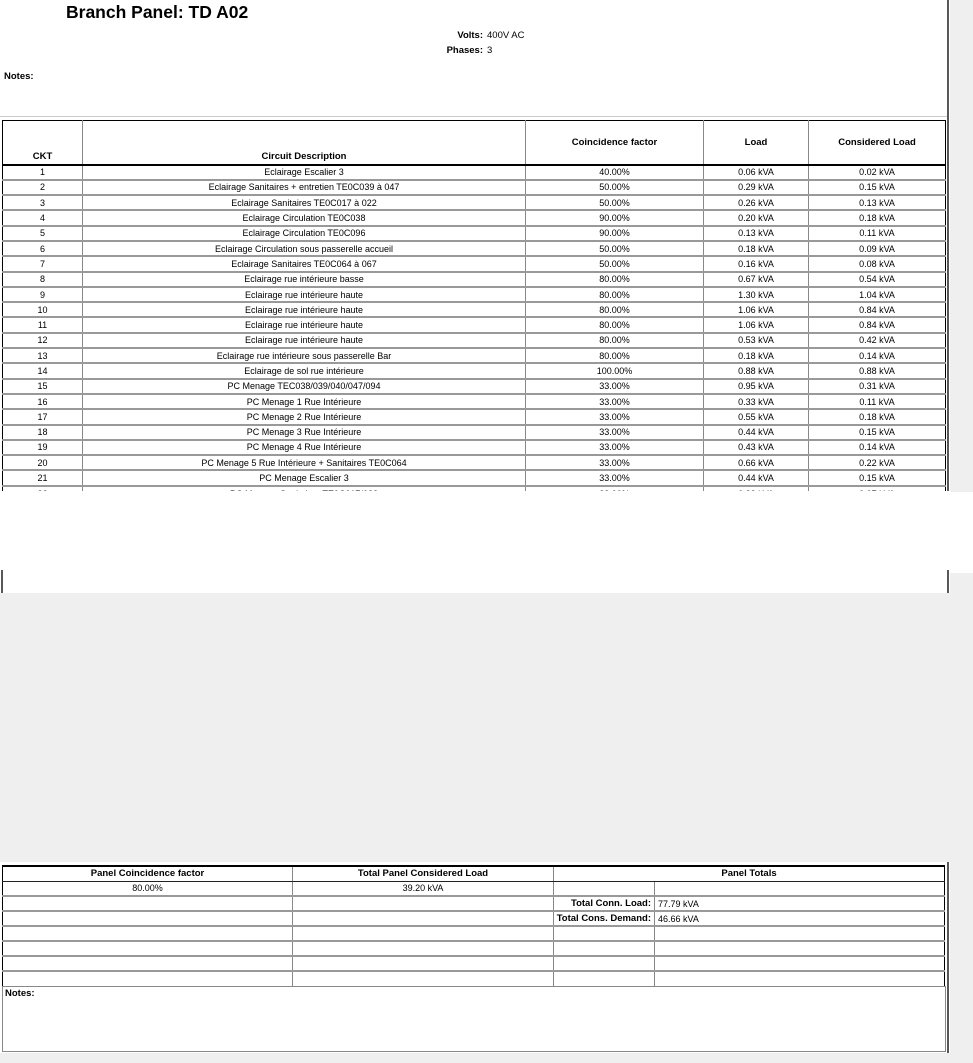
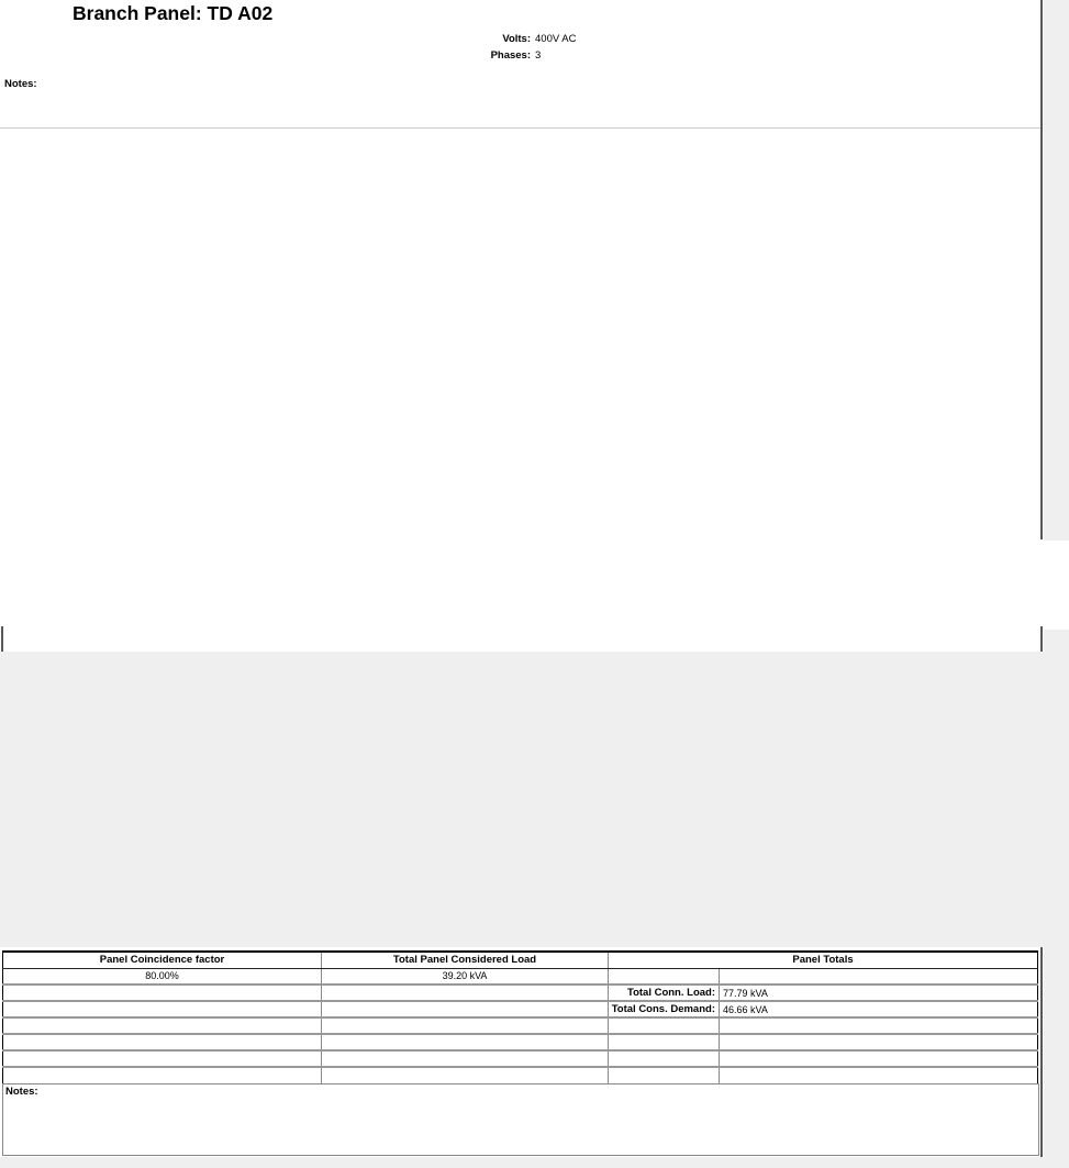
  Branch Panel: TD A02
  Volts:
  400V AC
  Phases:
  3
  Notes:
- CKT	Circuit Description	Coincidence factor	Load	Considered Load
- 1	Eclairage Escalier 3	40.00%	0.06 kVA	0.02 kVA
- 2	Eclairage Sanitaires + entretien TE0C039 à 047	50.00%	0.29 kVA	0.15 kVA
- 3	Eclairage Sanitaires TE0C017 à 022	50.00%	0.26 kVA	0.13 kVA
- 4	Eclairage Circulation TE0C038	90.00%	0.20 kVA	0.18 kVA
- 5	Eclairage Circulation TE0C096	90.00%	0.13 kVA	0.11 kVA
- 6	Eclairage Circulation sous passerelle accueil	50.00%	0.18 kVA	0.09 kVA
- 7	Eclairage Sanitaires TE0C064 à 067	50.00%	0.16 kVA	0.08 kVA
- 8	Eclairage rue intérieure basse	80.00%	0.67 kVA	0.54 kVA
- 9	Eclairage rue intérieure haute	80.00%	1.30 kVA	1.04 kVA
- 10	Eclairage rue intérieure haute	80.00%	1.06 kVA	0.84 kVA
- 11	Eclairage rue intérieure haute	80.00%	1.06 kVA	0.84 kVA
- 12	Eclairage rue intérieure haute	80.00%	0.53 kVA	0.42 kVA
- 13	Eclairage rue intérieure sous passerelle Bar	80.00%	0.18 kVA	0.14 kVA
- 14	Eclairage de sol rue intérieure	100.00%	0.88 kVA	0.88 kVA
- 15	PC Menage TEC038/039/040/047/094	33.00%	0.95 kVA	0.31 kVA
- 16	PC Menage 1 Rue Intérieure	33.00%	0.33 kVA	0.11 kVA
- 17	PC Menage 2 Rue Intérieure	33.00%	0.55 kVA	0.18 kVA
- 18	PC Menage 3 Rue Intérieure	33.00%	0.44 kVA	0.15 kVA
- 19	PC Menage 4 Rue Intérieure	33.00%	0.43 kVA	0.14 kVA
- 20	PC Menage 5 Rue Intérieure + Sanitaires TE0C064	33.00%	0.66 kVA	0.22 kVA
- 21	PC Menage Escalier 3	33.00%	0.44 kVA	0.15 kVA
  Panel Coincidence factor	Total Panel Considered Load	Panel Totals
  80.00%	39.20 kVA
  		Total Conn. Load:	77.79 kVA
  		Total Cons. Demand:	46.66 kVA
  Notes:
